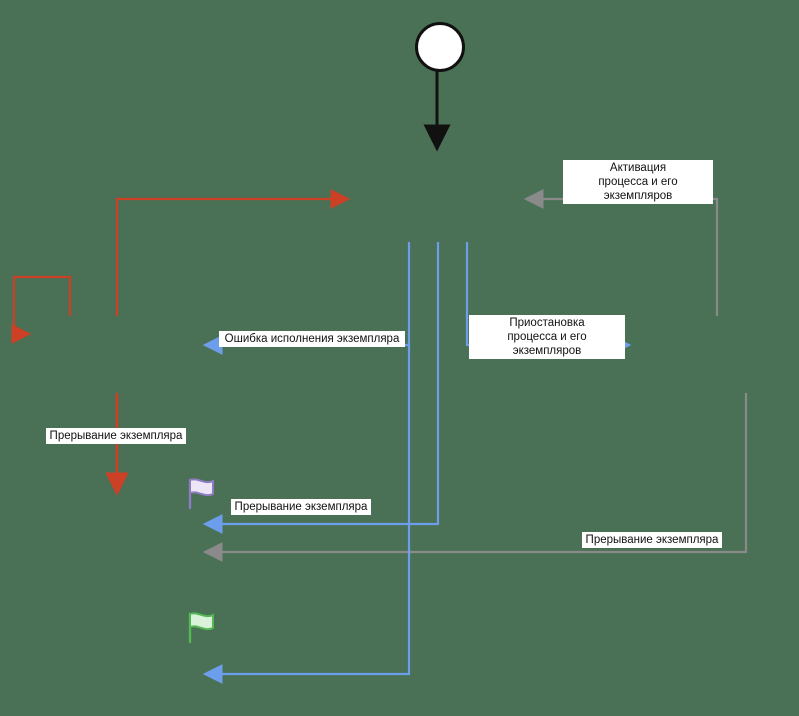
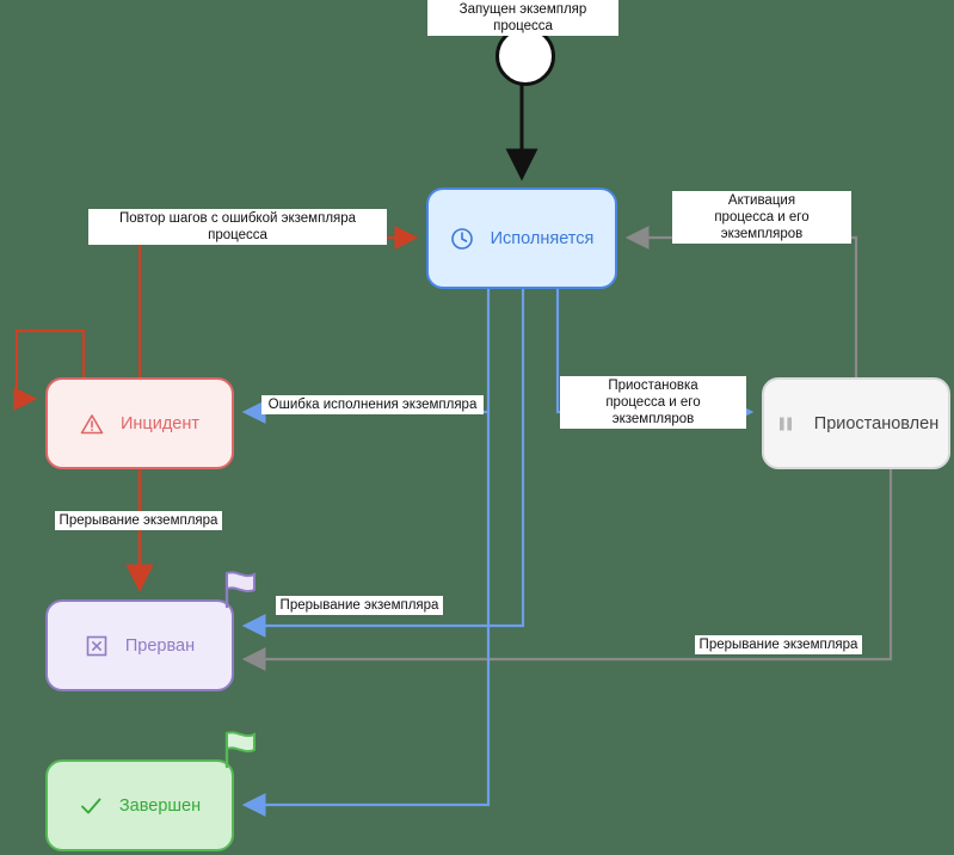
+ Запущен экземпляр процесса
+ Исполняется
+ Инцидент
+ Приостановлен
+ Прерван
+ Завершен
+ Повтор шагов с ошибкой экземпляра процесса
  Активация
  процесса и его экземпляров
  Ошибка исполнения экземпляра
  Приостановка
  процесса и его экземпляров
  Прерывание экземпляра
  Прерывание экземпляра
  Прерывание экземпляра
